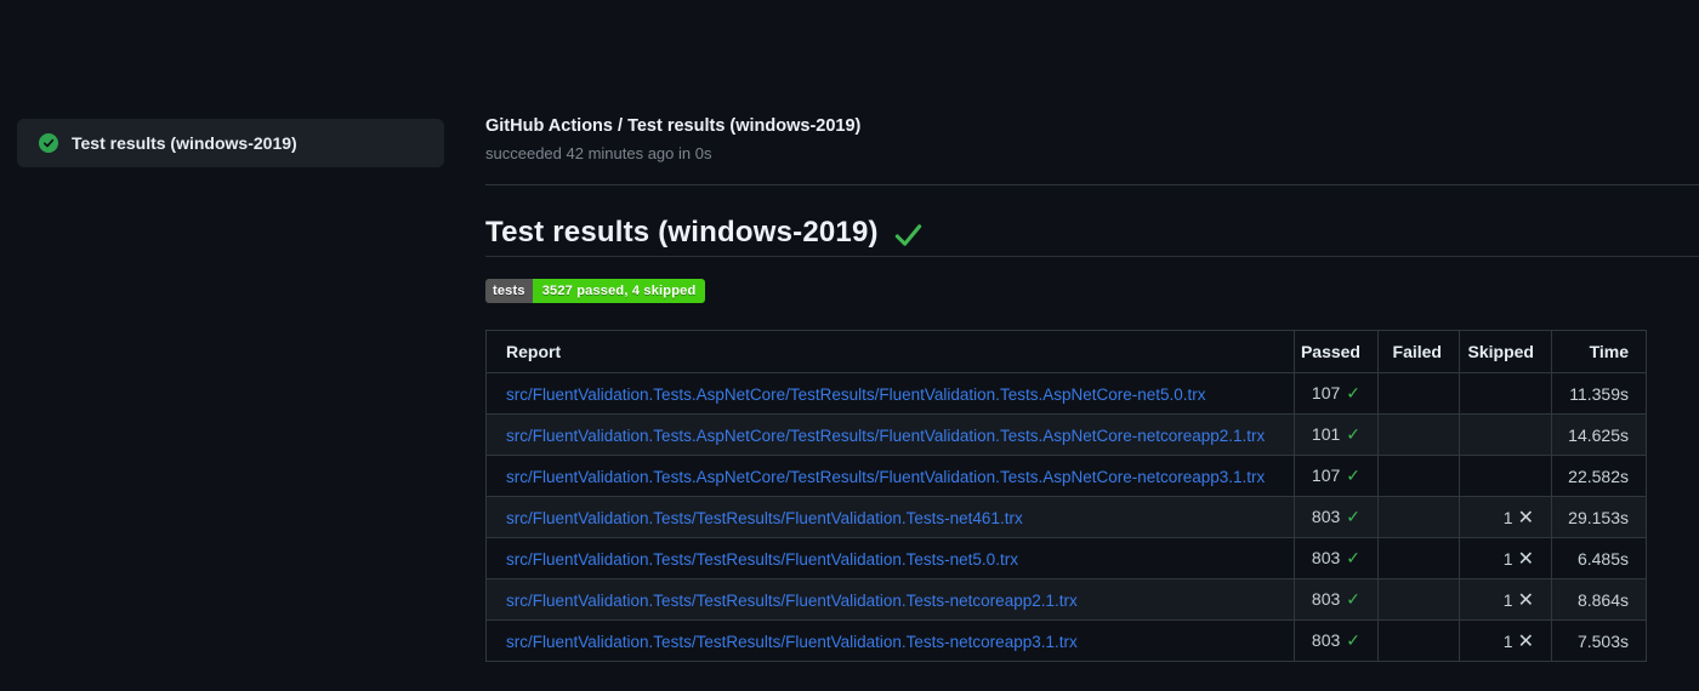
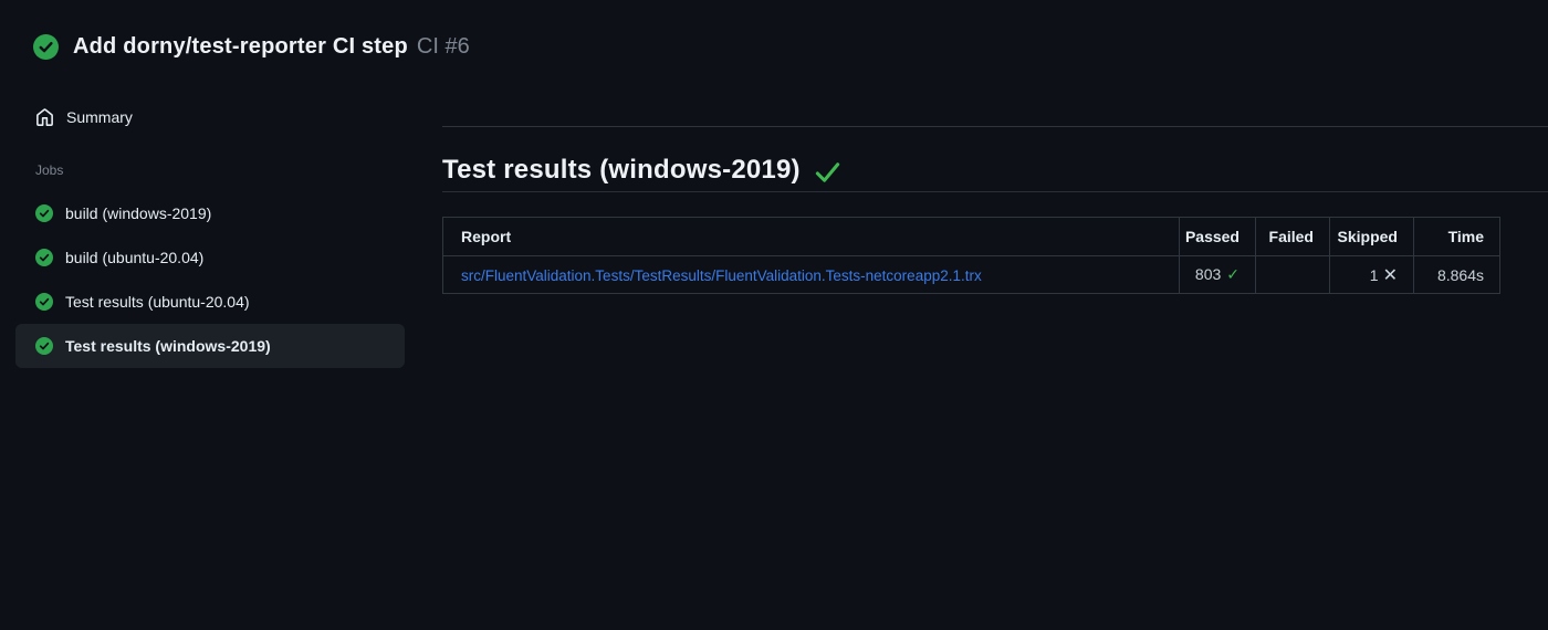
+ Add dorny/test-reporter CI step
+ CI #6
+ Summary
+ Jobs
+ build (windows-2019)
+ build (ubuntu-20.04)
+ Test results (ubuntu-20.04)
  Test results (windows-2019)
- GitHub Actions / Test results (windows-2019)
- succeeded 42 minutes ago in 0s
  Test results (windows-2019)
- tests
- 3527 passed, 4 skipped
  Report	Passed	Failed	Skipped	Time
- src/FluentValidation.Tests.AspNetCore/TestResults/FluentValidation.Tests.AspNetCore-net5.0.trx	107 ✓			11.359s
- src/FluentValidation.Tests.AspNetCore/TestResults/FluentValidation.Tests.AspNetCore-netcoreapp2.1.trx	101 ✓			14.625s
- src/FluentValidation.Tests.AspNetCore/TestResults/FluentValidation.Tests.AspNetCore-netcoreapp3.1.trx	107 ✓			22.582s
- src/FluentValidation.Tests/TestResults/FluentValidation.Tests-net461.trx	803 ✓		1 ✕	29.153s
- src/FluentValidation.Tests/TestResults/FluentValidation.Tests-net5.0.trx	803 ✓		1 ✕	6.485s
  src/FluentValidation.Tests/TestResults/FluentValidation.Tests-netcoreapp2.1.trx	803 ✓		1 ✕	8.864s
- src/FluentValidation.Tests/TestResults/FluentValidation.Tests-netcoreapp3.1.trx	803 ✓		1 ✕	7.503s
